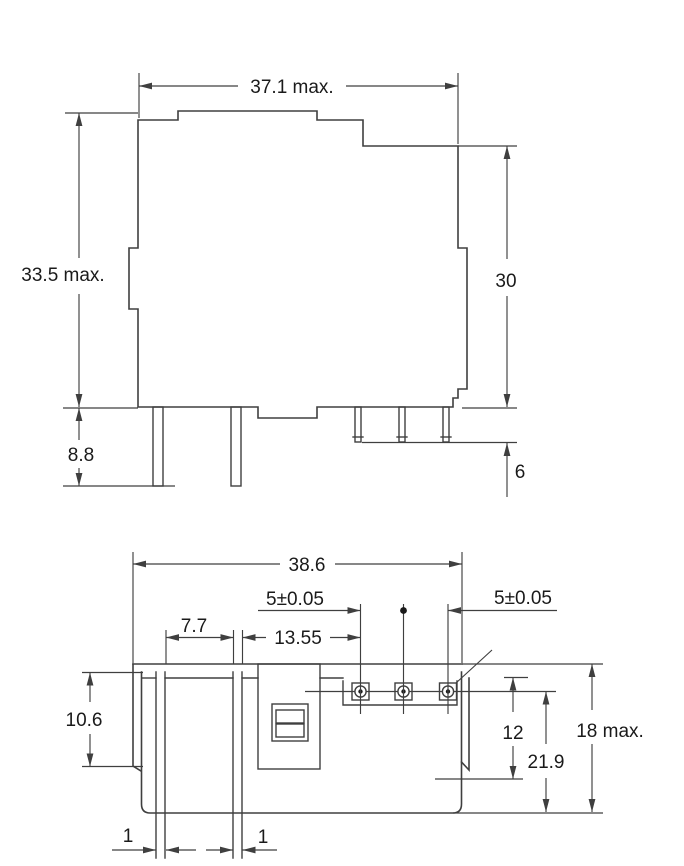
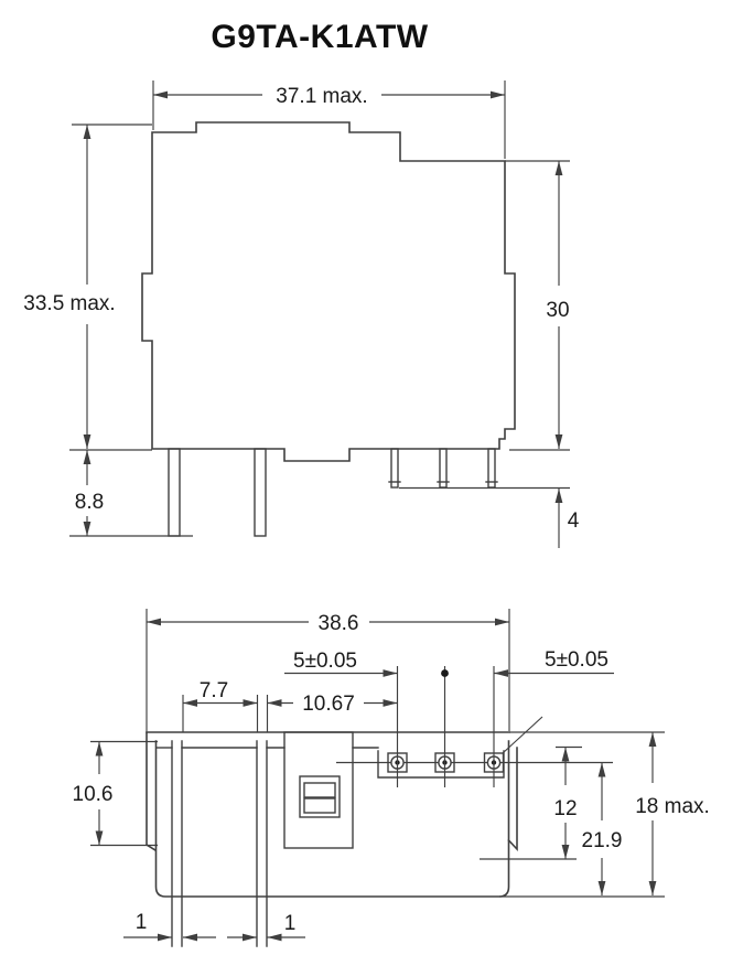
+ G9TA-K1ATW
  37.1 max.
  33.5 max.
  8.8
  30
- 6
+ 4
  38.6
  5±0.05
  5±0.05
  7.7
- 13.55
+ 10.67
  10.6
  12
  21.9
  18 max.
  1
  1
